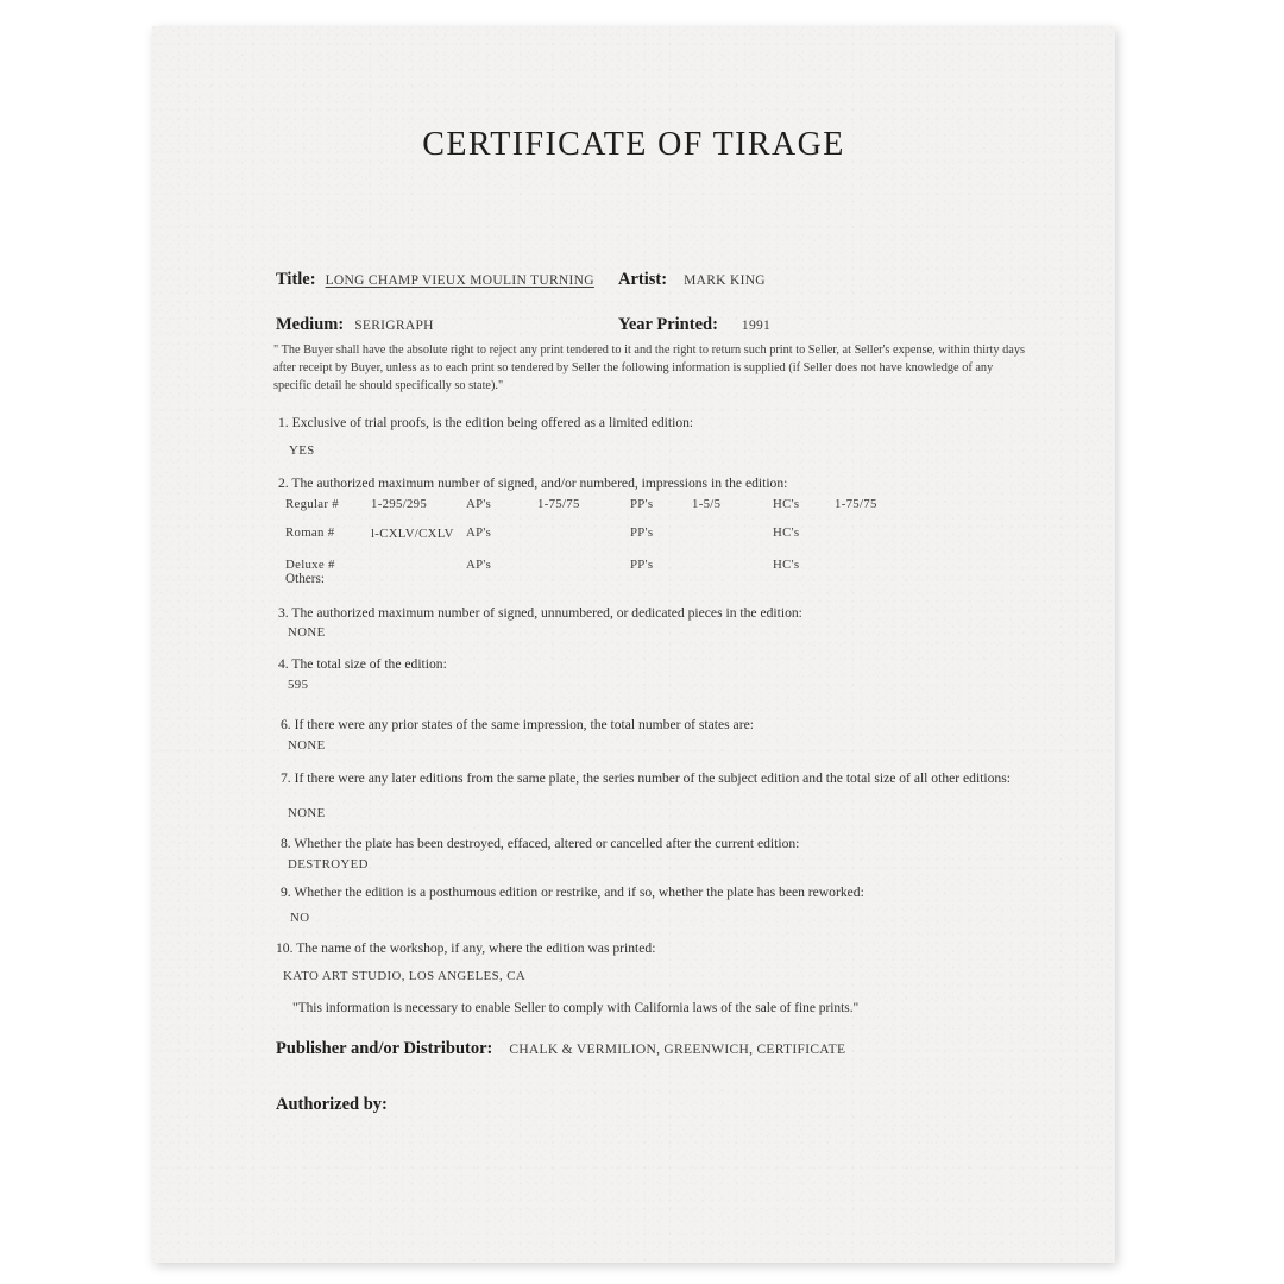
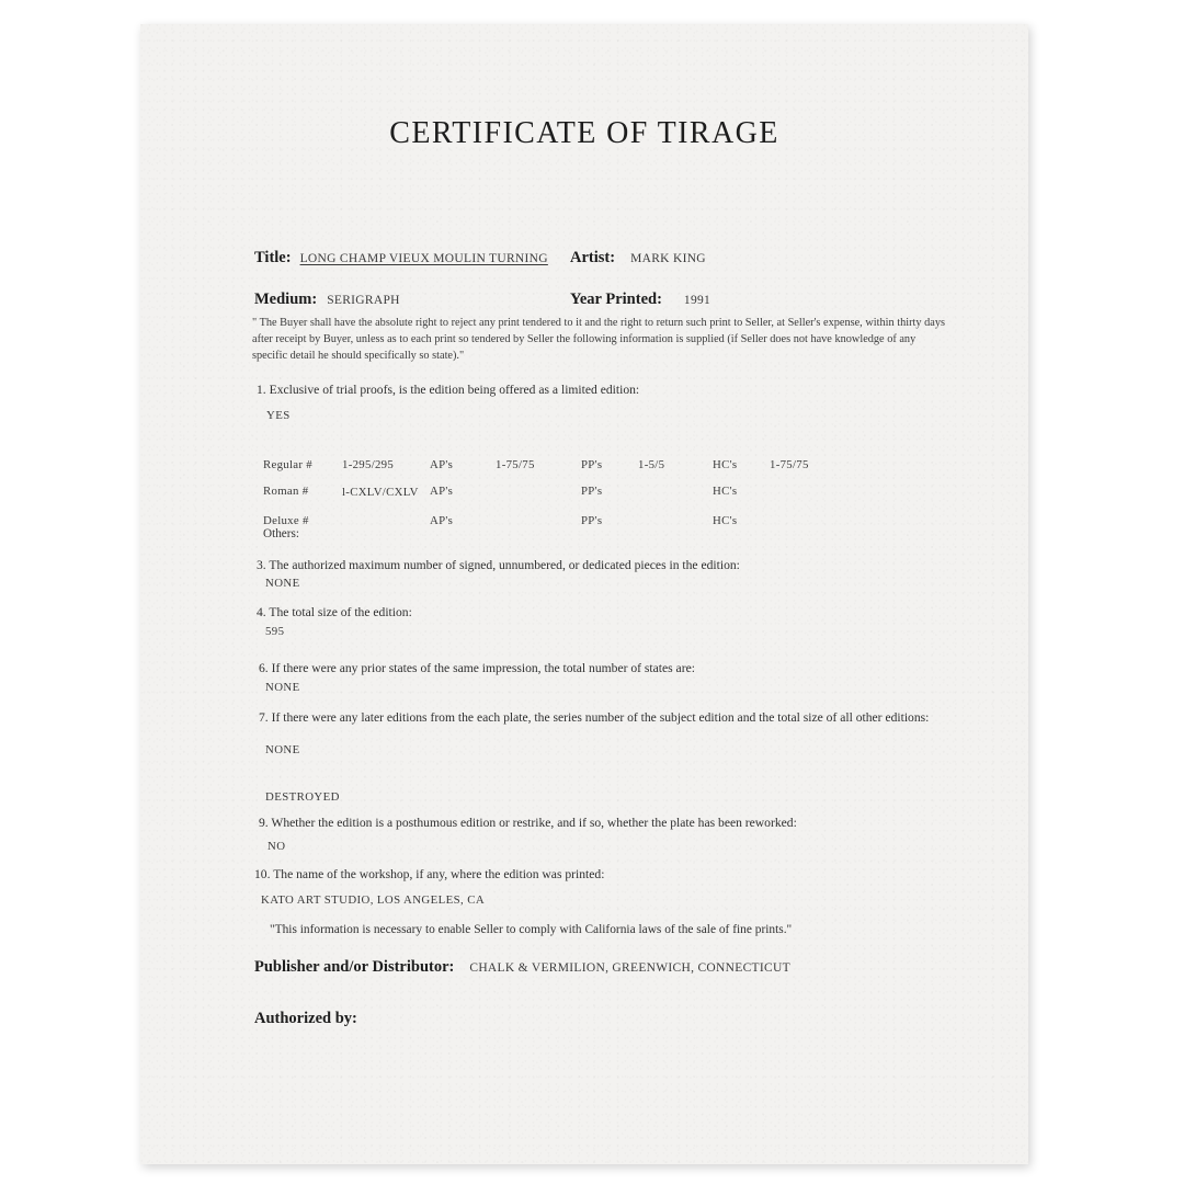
  CERTIFICATE OF TIRAGE
  Title:
  LONG CHAMP VIEUX MOULIN TURNING
  Artist:
  MARK KING
  Medium:
  SERIGRAPH
  Year Printed:
  1991
  " The Buyer shall have the absolute right to reject any print tendered to it and the right to return such print to Seller, at Seller's expense, within thirty days after receipt by Buyer, unless as to each print so tendered by Seller the following information is supplied (if Seller does not have knowledge of any specific detail he should specifically so state)."
  1. Exclusive of trial proofs, is the edition being offered as a limited edition:
  YES
- 2. The authorized maximum number of signed, and/or numbered, impressions in the edition:
  Regular #
  1-295/295
  AP's
  1-75/75
  PP's
  1-5/5
  HC's
  1-75/75
  Roman #
  l-CXLV/CXLV
  AP's
  PP's
  HC's
  Deluxe #
  AP's
  PP's
  HC's
  Others:
  3. The authorized maximum number of signed, unnumbered, or dedicated pieces in the edition:
  NONE
  4. The total size of the edition:
  595
  6. If there were any prior states of the same impression, the total number of states are:
  NONE
- 7. If there were any later editions from the same plate, the series number of the subject edition and the total size of all other editions:
+ 7. If there were any later editions from the each plate, the series number of the subject edition and the total size of all other editions:
  NONE
- 8. Whether the plate has been destroyed, effaced, altered or cancelled after the current edition:
  DESTROYED
  9. Whether the edition is a posthumous edition or restrike, and if so, whether the plate has been reworked:
  NO
  10. The name of the workshop, if any, where the edition was printed:
  KATO ART STUDIO, LOS ANGELES, CA
  "This information is necessary to enable Seller to comply with California laws of the sale of fine prints."
  Publisher and/or Distributor:
- CHALK & VERMILION, GREENWICH, CERTIFICATE
+ CHALK & VERMILION, GREENWICH, CONNECTICUT
  Authorized by:
